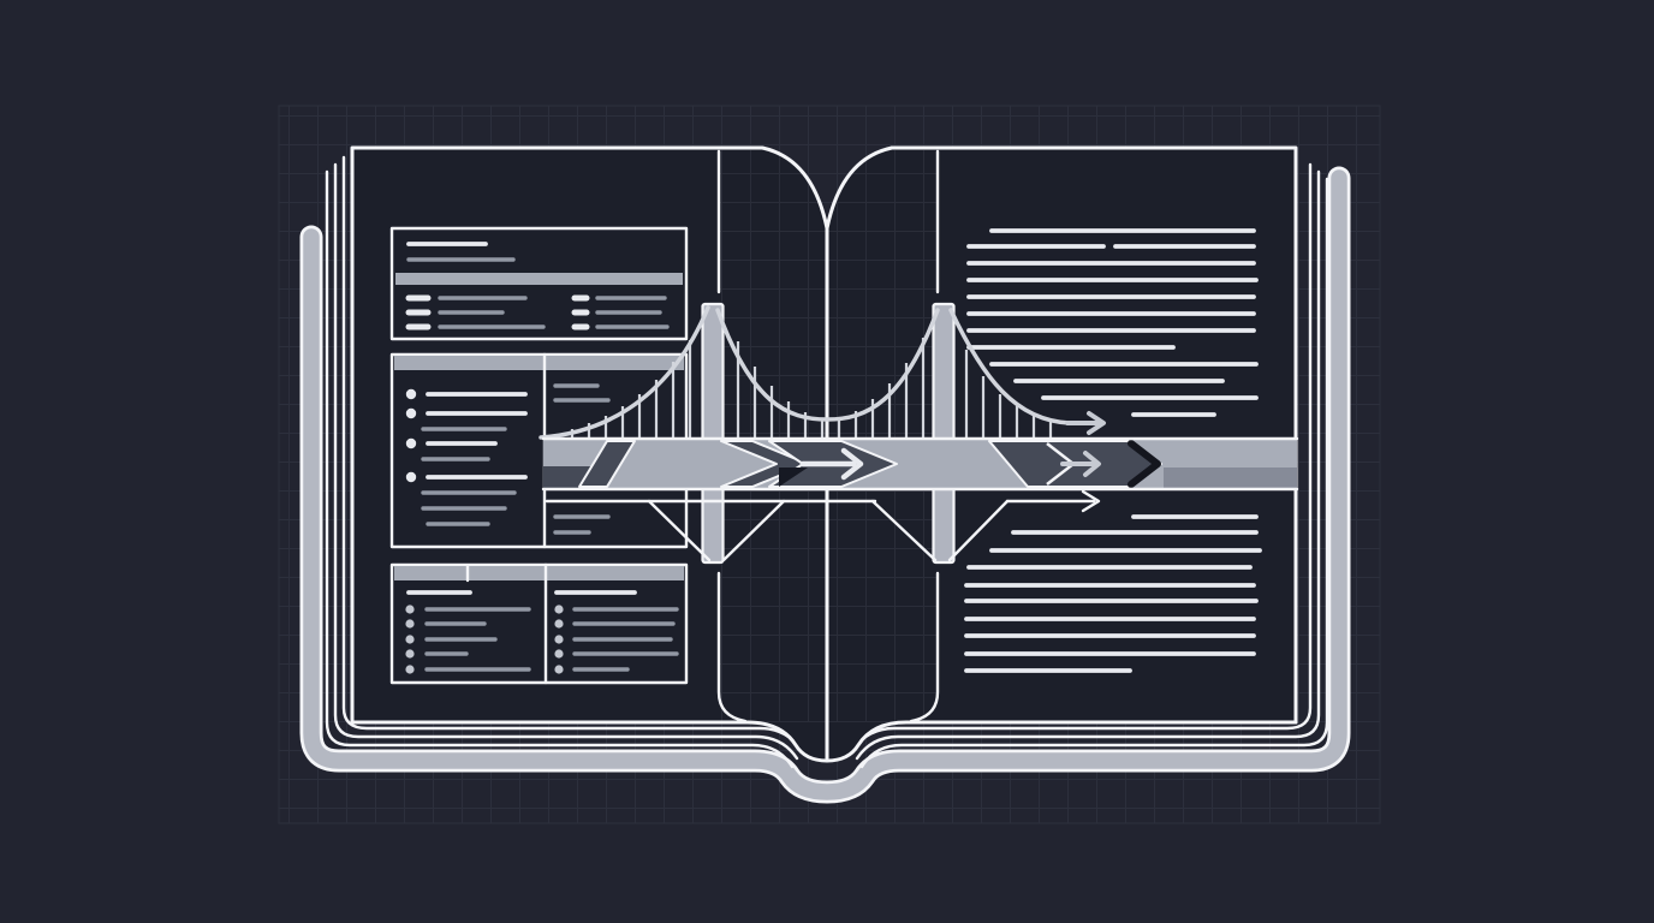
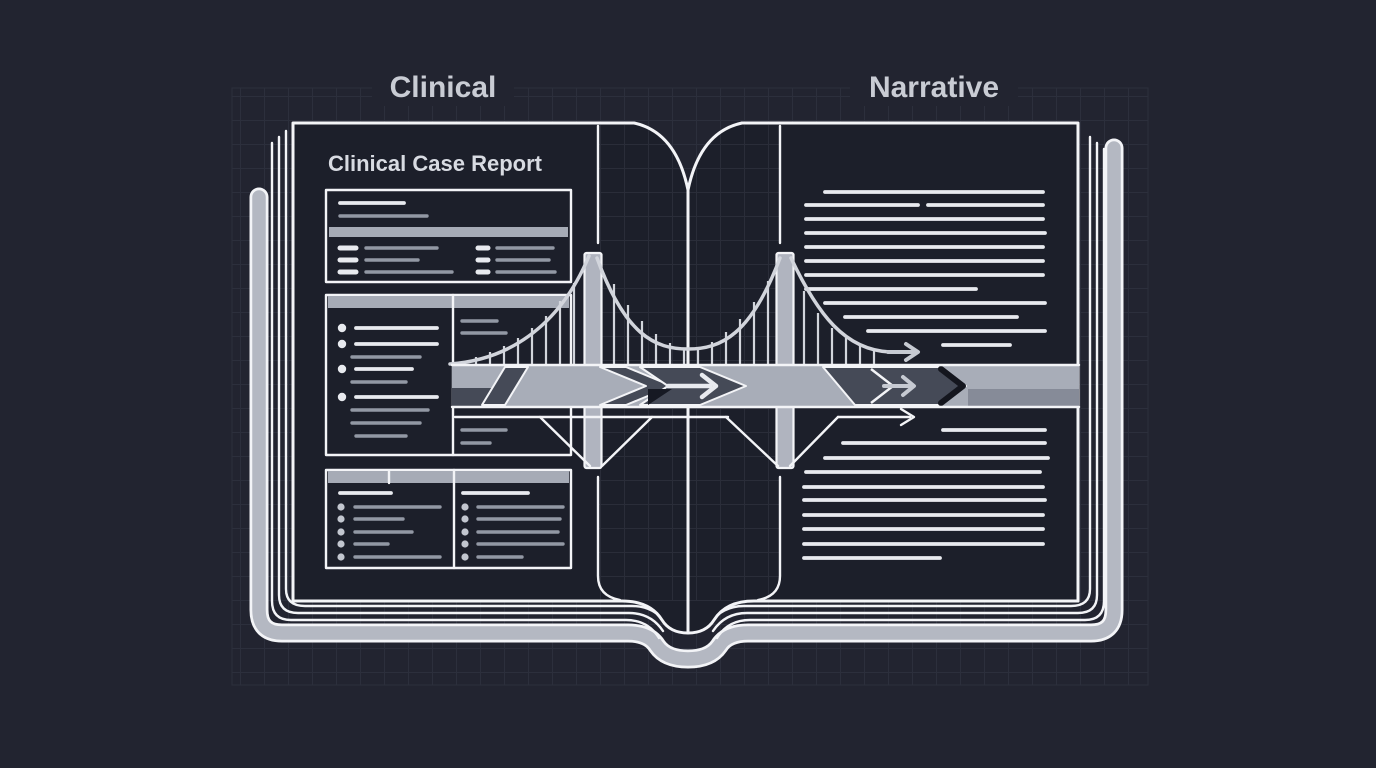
+ Clinical
+ Narrative
+ Clinical Case Report
